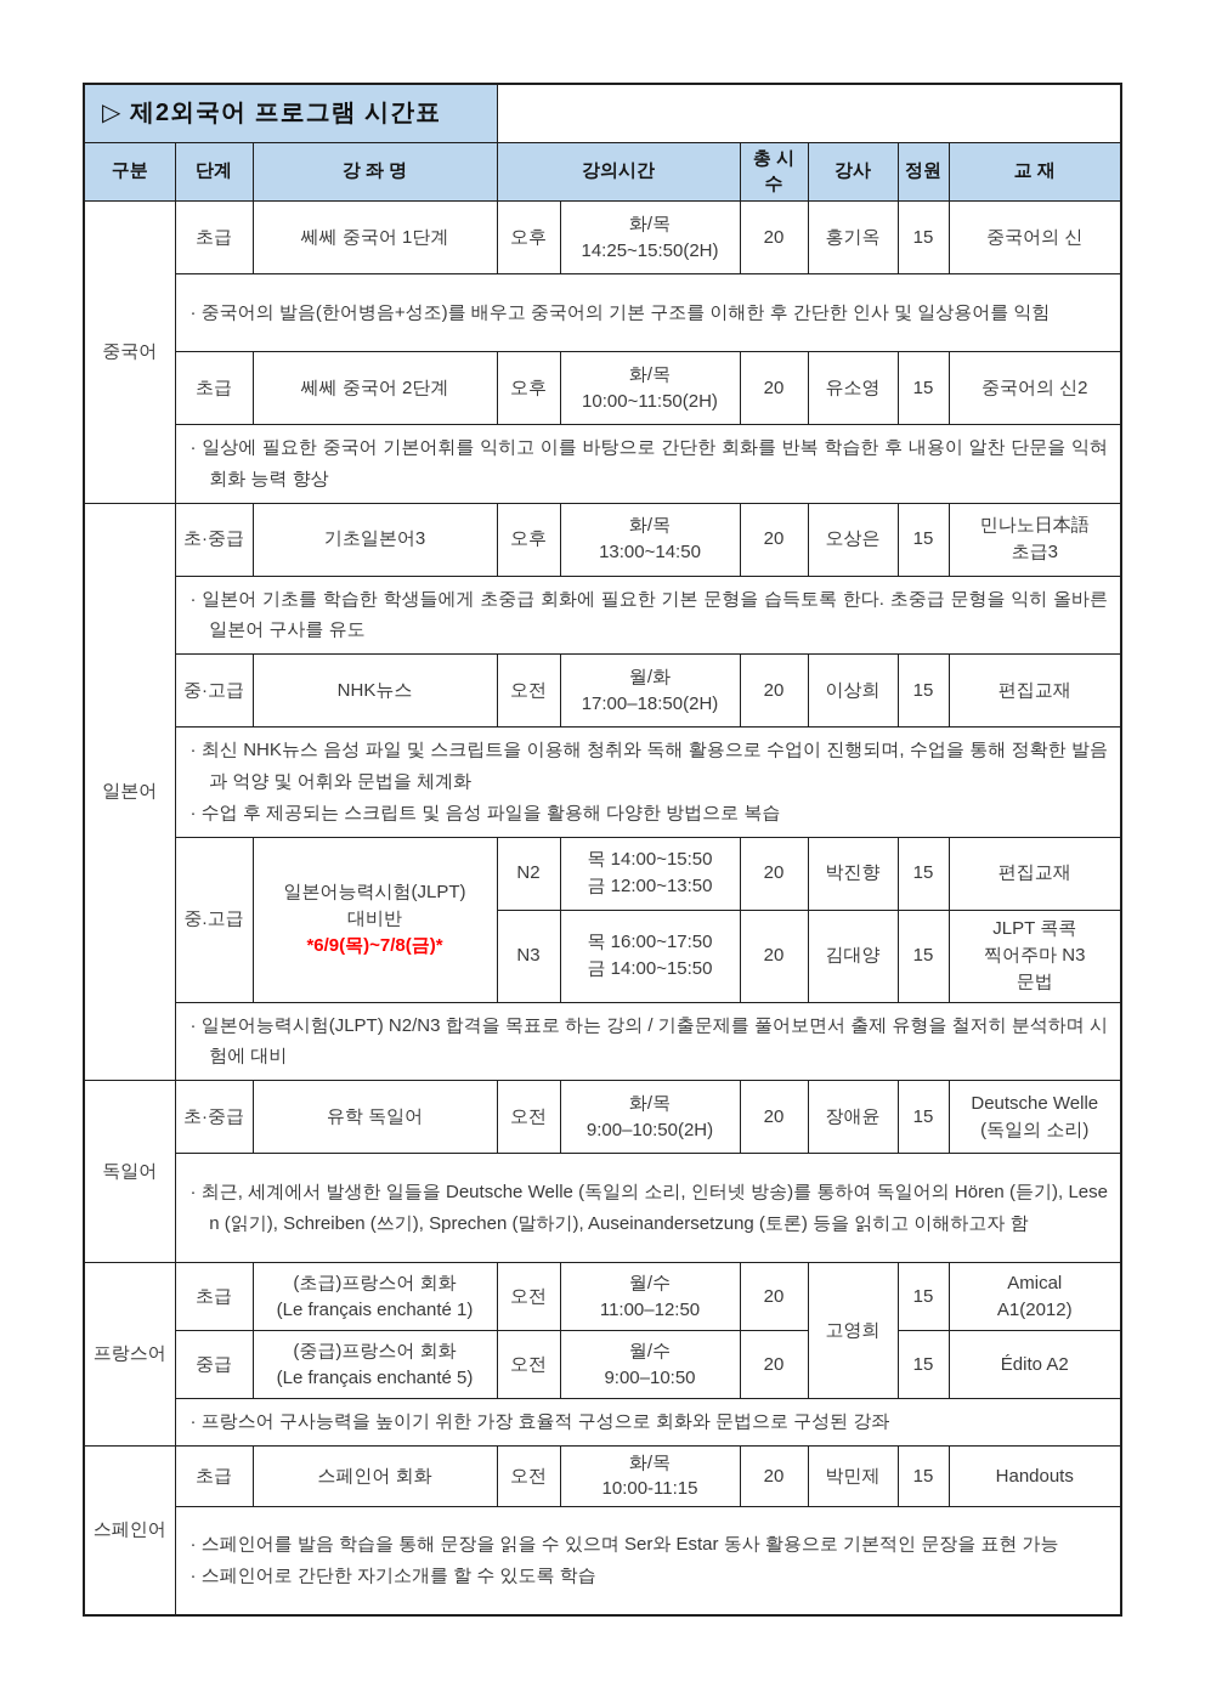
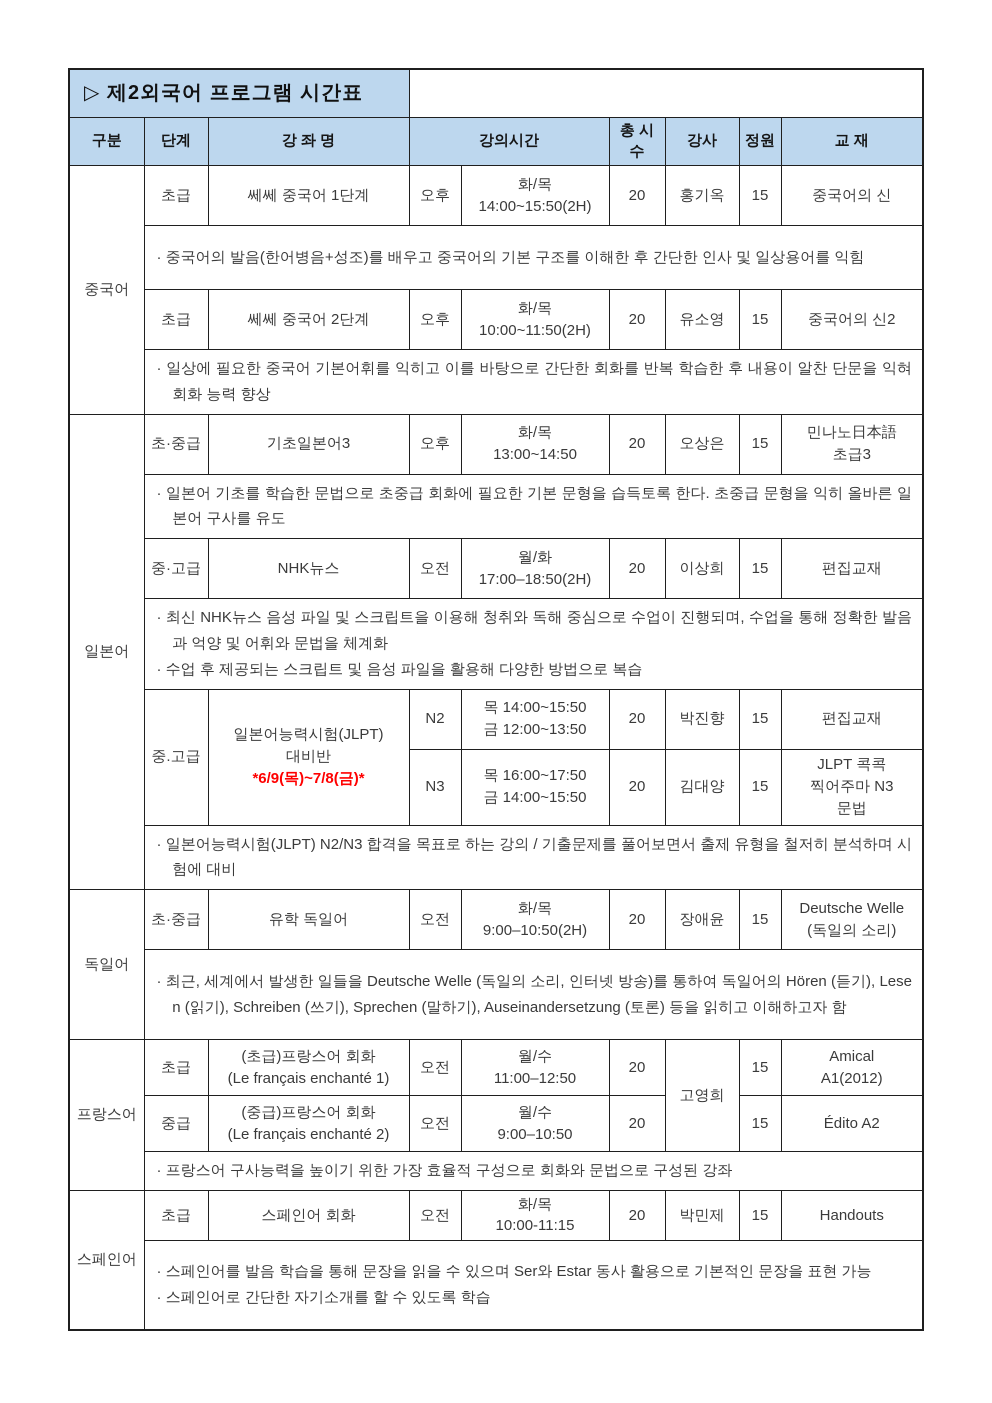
  ▷ 제2외국어 프로그램 시간표
  구분	단계	강 좌 명	강의시간	총 시수	강사	정원	교 재
- 중국어	초급	쎄쎄 중국어 1단계	오후	화/목 14:25~15:50(2H)	20	홍기옥	15	중국어의 신
+ 중국어	초급	쎄쎄 중국어 1단계	오후	화/목 14:00~15:50(2H)	20	홍기옥	15	중국어의 신
  · 중국어의 발음(한어병음+성조)를 배우고 중국어의 기본 구조를 이해한 후 간단한 인사 및 일상용어를 익힘
  초급	쎄쎄 중국어 2단계	오후	화/목 10:00~11:50(2H)	20	유소영	15	중국어의 신2
  · 일상에 필요한 중국어 기본어휘를 익히고 이를 바탕으로 간단한 회화를 반복 학습한 후 내용이 알찬 단문을 익혀 회화 능력 향상
  일본어	초·중급	기초일본어3	오후	화/목 13:00~14:50	20	오상은	15	민나노日本語 초급3
- · 일본어 기초를 학습한 학생들에게 초중급 회화에 필요한 기본 문형을 습득토록 한다. 초중급 문형을 익히 올바른 일본어 구사를 유도
+ · 일본어 기초를 학습한 문법으로 초중급 회화에 필요한 기본 문형을 습득토록 한다. 초중급 문형을 익히 올바른 일본어 구사를 유도
  중·고급	NHK뉴스	오전	월/화 17:00–18:50(2H)	20	이상희	15	편집교재
- · 최신 NHK뉴스 음성 파일 및 스크립트을 이용해 청취와 독해 활용으로 수업이 진행되며, 수업을 통해 정확한 발음과 억양 및 어휘와 문법을 체계화 · 수업 후 제공되는 스크립트 및 음성 파일을 활용해 다양한 방법으로 복습
+ · 최신 NHK뉴스 음성 파일 및 스크립트을 이용해 청취와 독해 중심으로 수업이 진행되며, 수업을 통해 정확한 발음과 억양 및 어휘와 문법을 체계화 · 수업 후 제공되는 스크립트 및 음성 파일을 활용해 다양한 방법으로 복습
  중.고급	일본어능력시험(JLPT) 대비반 *6/9(목)~7/8(금)*	N2	목 14:00~15:50 금 12:00~13:50	20	박진향	15	편집교재
  N3	목 16:00~17:50 금 14:00~15:50	20	김대양	15	JLPT 콕콕 찍어주마 N3 문법
  · 일본어능력시험(JLPT) N2/N3 합격을 목표로 하는 강의 / 기출문제를 풀어보면서 출제 유형을 철저히 분석하며 시험에 대비
  독일어	초·중급	유학 독일어	오전	화/목 9:00–10:50(2H)	20	장애윤	15	Deutsche Welle (독일의 소리)
  · 최근, 세계에서 발생한 일들을 Deutsche Welle (독일의 소리, 인터넷 방송)를 통하여 독일어의 Hören (듣기), Lesen (읽기), Schreiben (쓰기), Sprechen (말하기), Auseinandersetzung (토론) 등을 읽히고 이해하고자 함
  프랑스어	초급	(초급)프랑스어 회화 (Le français enchanté 1)	오전	월/수 11:00–12:50	20	고영희	15	Amical A1(2012)
- 중급	(중급)프랑스어 회화 (Le français enchanté 5)	오전	월/수 9:00–10:50	20	15	Édito A2
+ 중급	(중급)프랑스어 회화 (Le français enchanté 2)	오전	월/수 9:00–10:50	20	15	Édito A2
  · 프랑스어 구사능력을 높이기 위한 가장 효율적 구성으로 회화와 문법으로 구성된 강좌
  스페인어	초급	스페인어 회화	오전	화/목 10:00-11:15	20	박민제	15	Handouts
  · 스페인어를 발음 학습을 통해 문장을 읽을 수 있으며 Ser와 Estar 동사 활용으로 기본적인 문장을 표현 가능 · 스페인어로 간단한 자기소개를 할 수 있도록 학습
